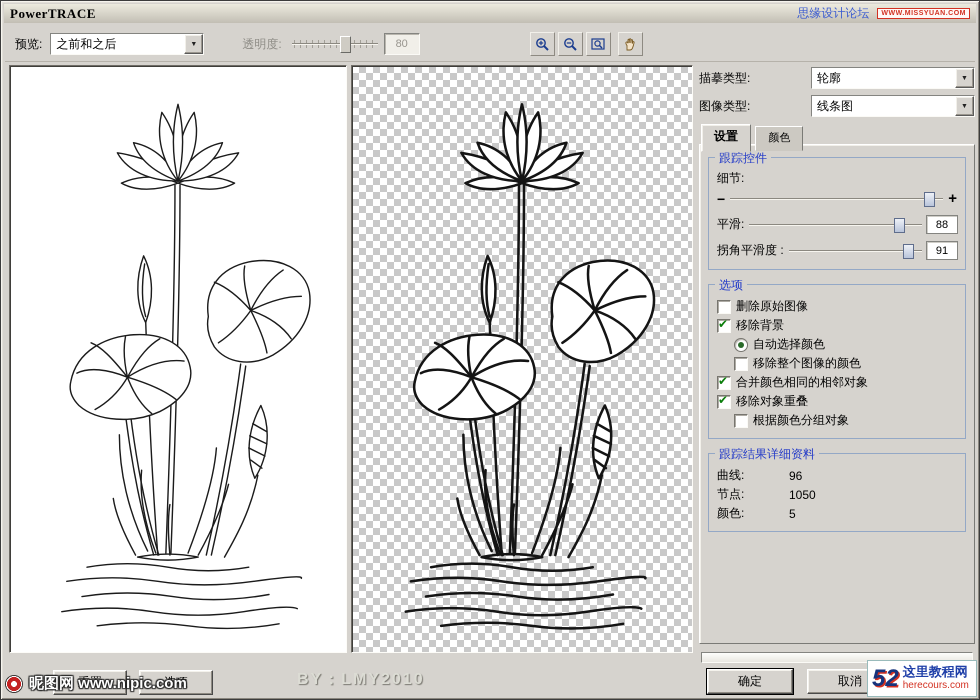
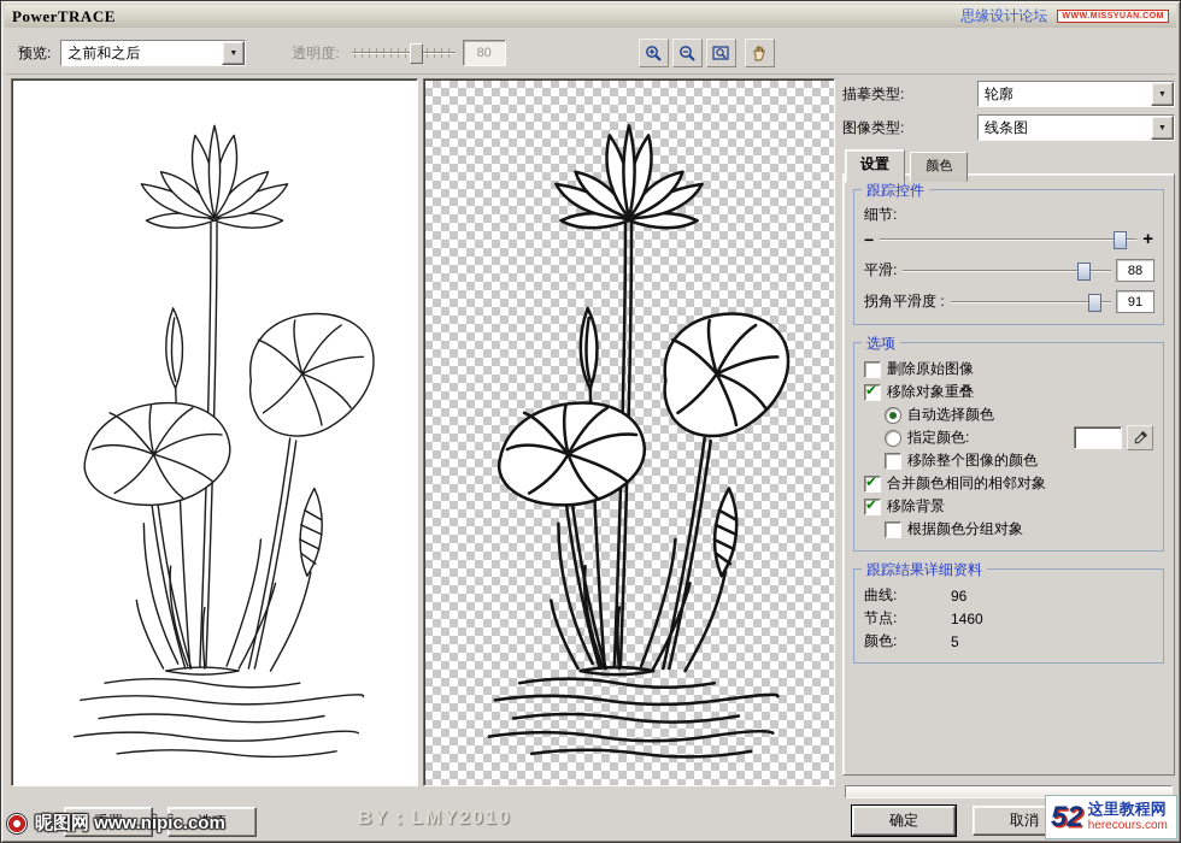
  PowerTRACE
  思缘设计论坛
  预览:
  之前和之后
  透明度:
  80
  描摹类型:
  轮廓
  图像类型:
  线条图
  设置 颜色
  跟踪控件
  细节:
  −
  +
  平滑:
  88
  拐角平滑度 :
  91
  选项
  删除原始图像
- 移除背景
+ 移除对象重叠
  自动选择颜色
+ 指定颜色:
  移除整个图像的颜色
  合并颜色相同的相邻对象
- 移除对象重叠
+ 移除背景
  根据颜色分组对象
  跟踪结果详细资料
  曲线:
  96
  节点:
- 1050
+ 1460
  颜色:
  5
  重置
  选项
  确定
  取消
  BY：LMY2010
  昵图网 www.nipic.com
  52
  这里教程网
  herecours.com
